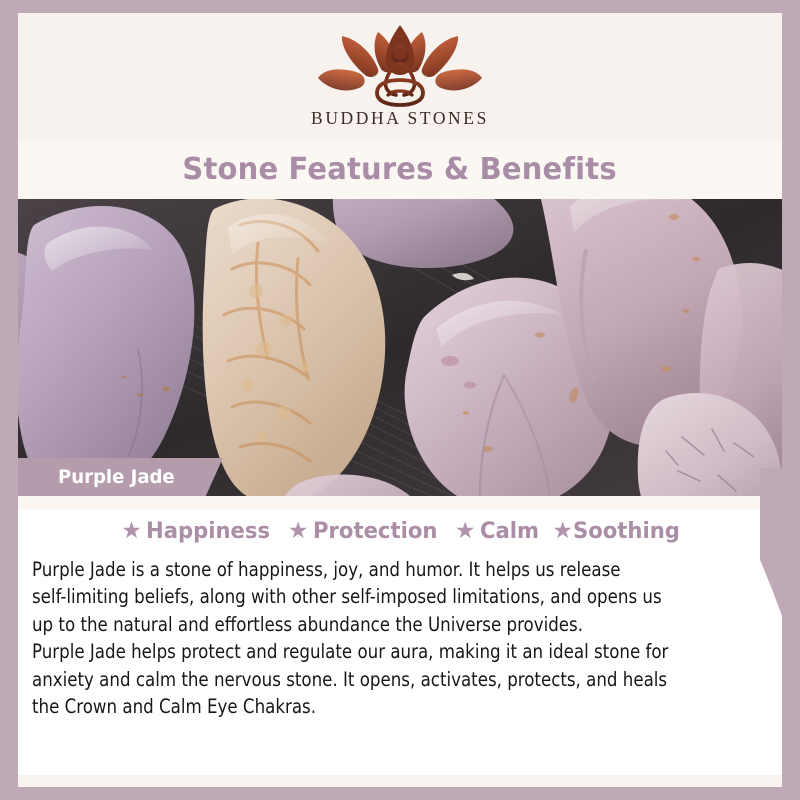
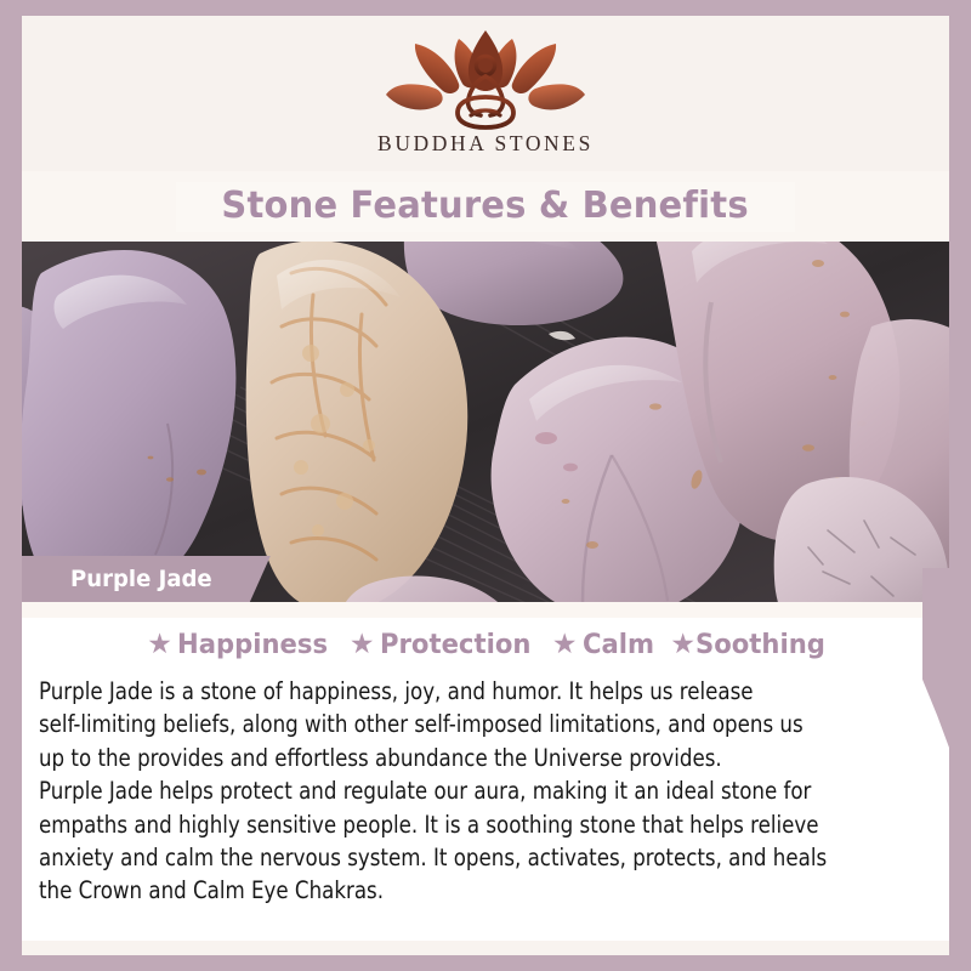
  BUDDHA STONES
  Stone Features & Benefits
  Purple Jade
  ★
  Happiness
  ★
  Protection
  ★
  Calm
  ★
  Soothing
  Purple Jade is a stone of happiness, joy, and humor. It helps us release
  self-limiting beliefs, along with other self-imposed limitations, and opens us
- up to the natural and effortless abundance the Universe provides.
+ up to the provides and effortless abundance the Universe provides.
  Purple Jade helps protect and regulate our aura, making it an ideal stone for
+ empaths and highly sensitive people. It is a soothing stone that helps relieve
- anxiety and calm the nervous stone. It opens, activates, protects, and heals
+ anxiety and calm the nervous system. It opens, activates, protects, and heals
  the Crown and Calm Eye Chakras.
